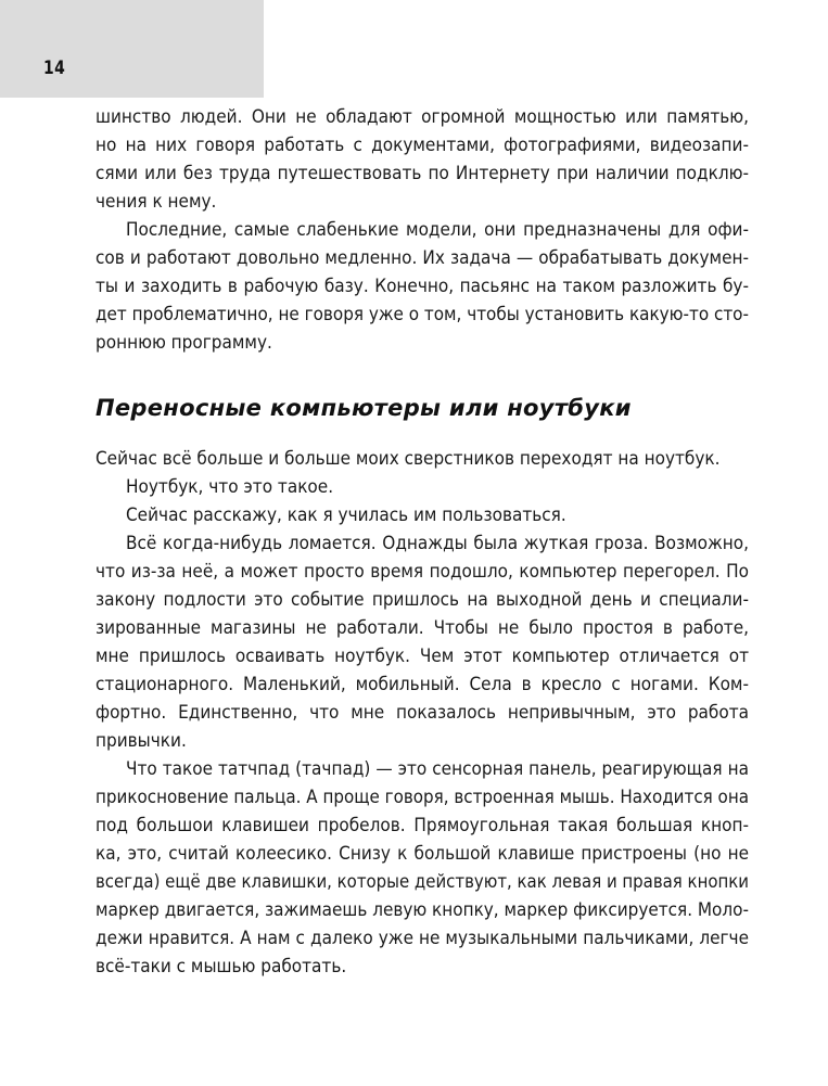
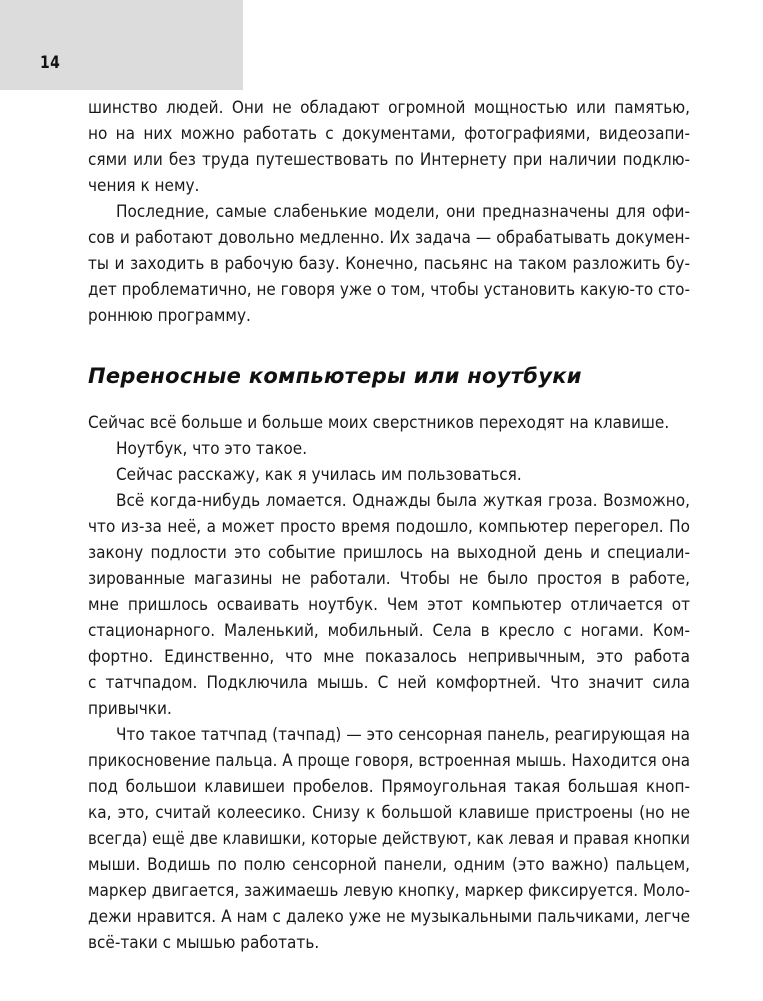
  14
  шинство людей. Они не обладают огромной мощностью или памятью,
- но на них говоря работать с документами, фотографиями, видеозапи-
+ но на них можно работать с документами, фотографиями, видеозапи-
  сями или без труда путешествовать по Интернету при наличии подклю-
  чения к нему.
  Последние, самые слабенькие модели, они предназначены для офи-
  сов и работают довольно медленно. Их задача — обрабатывать докумен-
  ты и заходить в рабочую базу. Конечно, пасьянс на таком разложить бу-
  дет проблематично, не говоря уже о том, чтобы установить какую-то сто-
  роннюю программу.
  Переносные компьютеры или ноутбуки
- Сейчас всё больше и больше моих сверстников переходят на ноутбук.
+ Сейчас всё больше и больше моих сверстников переходят на клавише.
  Ноутбук, что это такое.
  Сейчас расскажу, как я училась им пользоваться.
  Всё когда-нибудь ломается. Однажды была жуткая гроза. Возможно,
  что из-за неё, а может просто время подошло, компьютер перегорел. По
  закону подлости это событие пришлось на выходной день и специали-
  зированные магазины не работали. Чтобы не было простоя в работе,
  мне пришлось осваивать ноутбук. Чем этот компьютер отличается от
  стационарного. Маленький, мобильный. Села в кресло с ногами. Ком-
  фортно. Единственно, что мне показалось непривычным, это работа
+ с татчпадом. Подключила мышь. С ней комфортней. Что значит сила
  привычки.
  Что такое татчпад (тачпад) — это сенсорная панель, реагирующая на
  прикосновение пальца. А проще говоря, встроенная мышь. Находится она
  под большои клавишеи пробелов. Прямоугольная такая большая кноп-
  ка, это, считай колеесико. Снизу к большой клавише пристроены (но не
  всегда) ещё две клавишки, которые действуют, как левая и правая кнопки
+ мыши. Водишь по полю сенсорной панели, одним (это важно) пальцем,
  маркер двигается, зажимаешь левую кнопку, маркер фиксируется. Моло-
  дежи нравится. А нам с далеко уже не музыкальными пальчиками, легче
  всё-таки с мышью работать.
